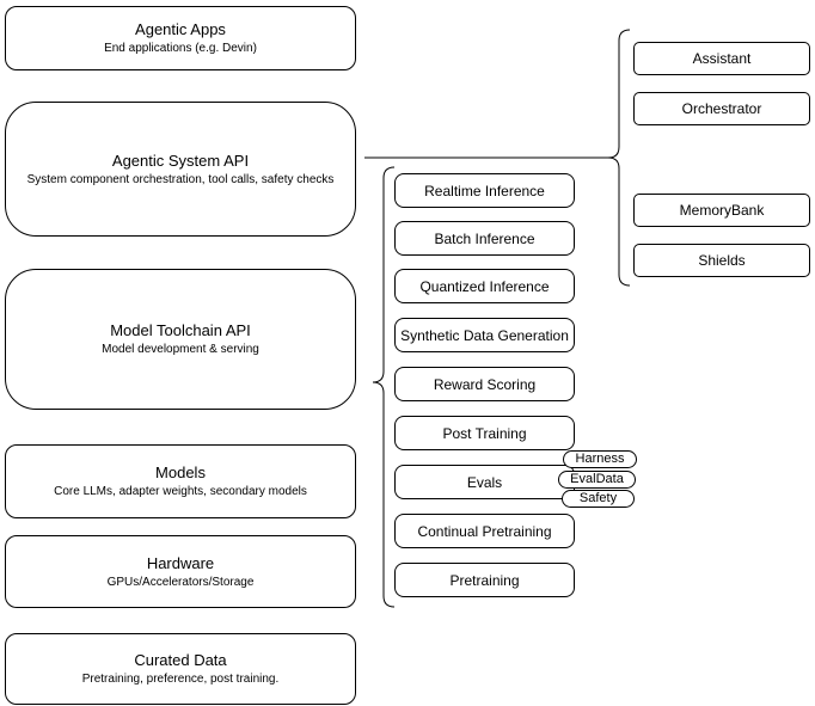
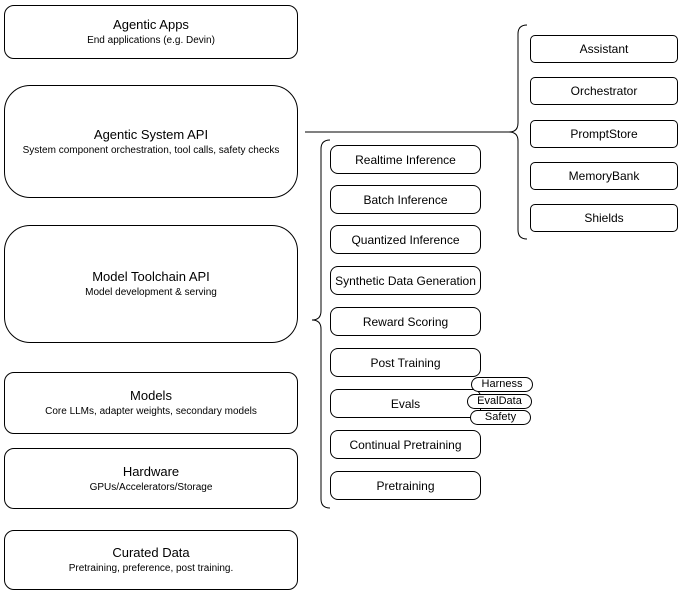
  Agentic Apps
  End applications (e.g. Devin)
  Agentic System API
  System component orchestration, tool calls, safety checks
  Model Toolchain API
  Model development & serving
  Models
  Core LLMs, adapter weights, secondary models
  Hardware
  GPUs/Accelerators/Storage
  Curated Data
  Pretraining, preference, post training.
  Realtime Inference
  Batch Inference
  Quantized Inference
  Synthetic Data Generation
  Reward Scoring
  Post Training
  Evals
  Continual Pretraining
  Pretraining
  Harness
  EvalData
  Safety
  Assistant
  Orchestrator
+ PromptStore
  MemoryBank
  Shields
